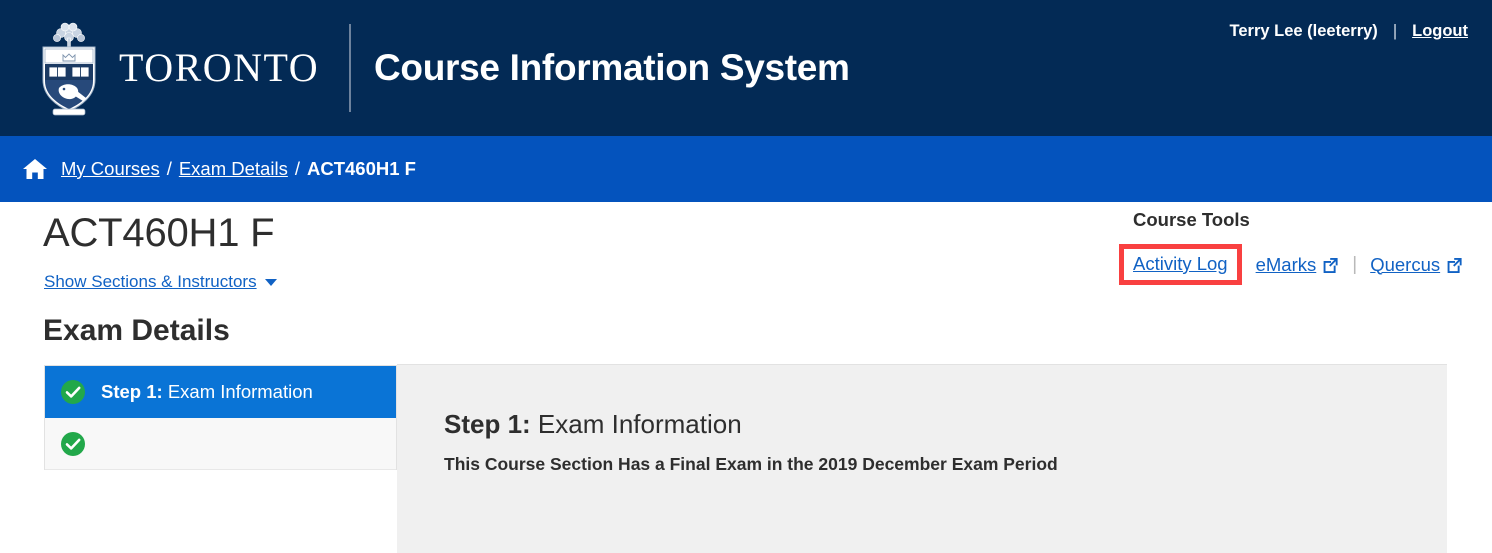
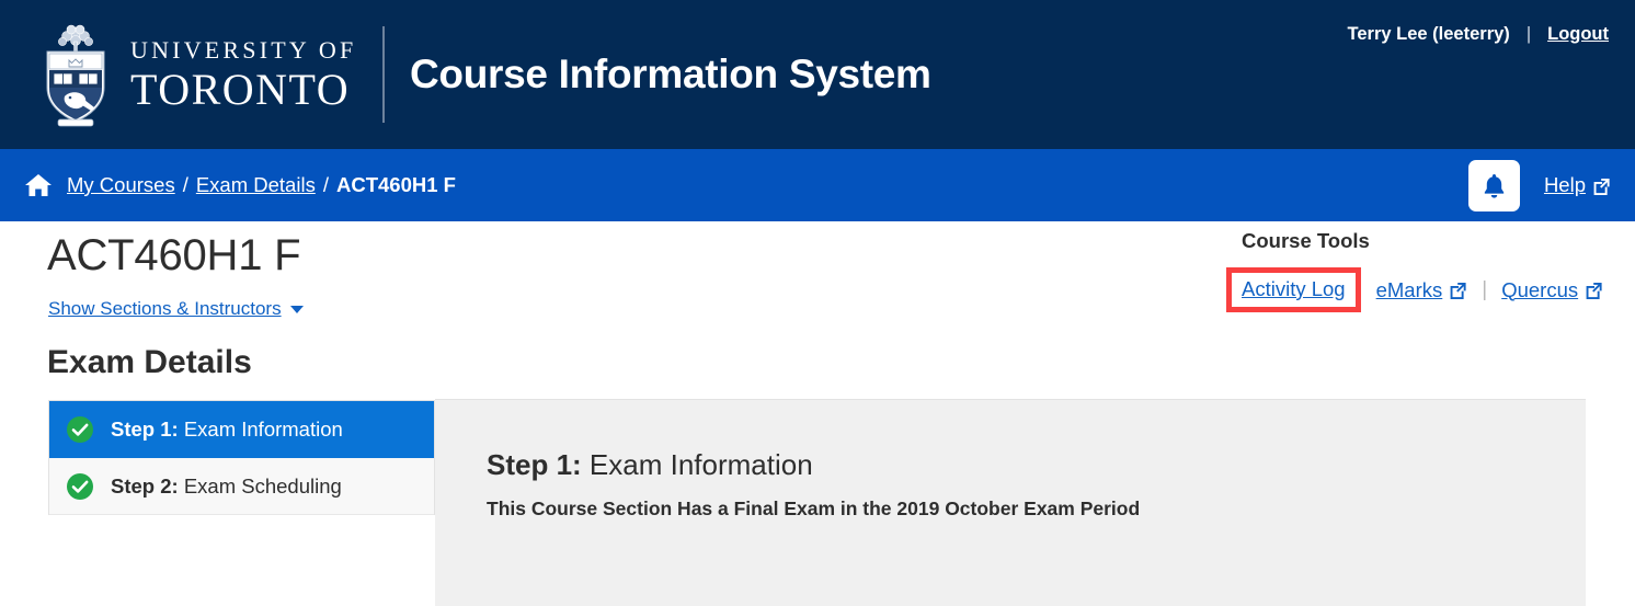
+ UNIVERSITY OF
  TORONTO
  Course Information System
  Terry Lee (leeterry)
  |
  Logout
  My Courses
  /
  Exam Details
  /
  ACT460H1 F
+ Help
  ACT460H1 F
  Show Sections & Instructors
  Course Tools
  Activity Log
  eMarks
  |
  Quercus
  Exam Details
  Step 1: Exam Information
+ Step 2: Exam Scheduling
  Step 1: Exam Information
- This Course Section Has a Final Exam in the 2019 December Exam Period
+ This Course Section Has a Final Exam in the 2019 October Exam Period
